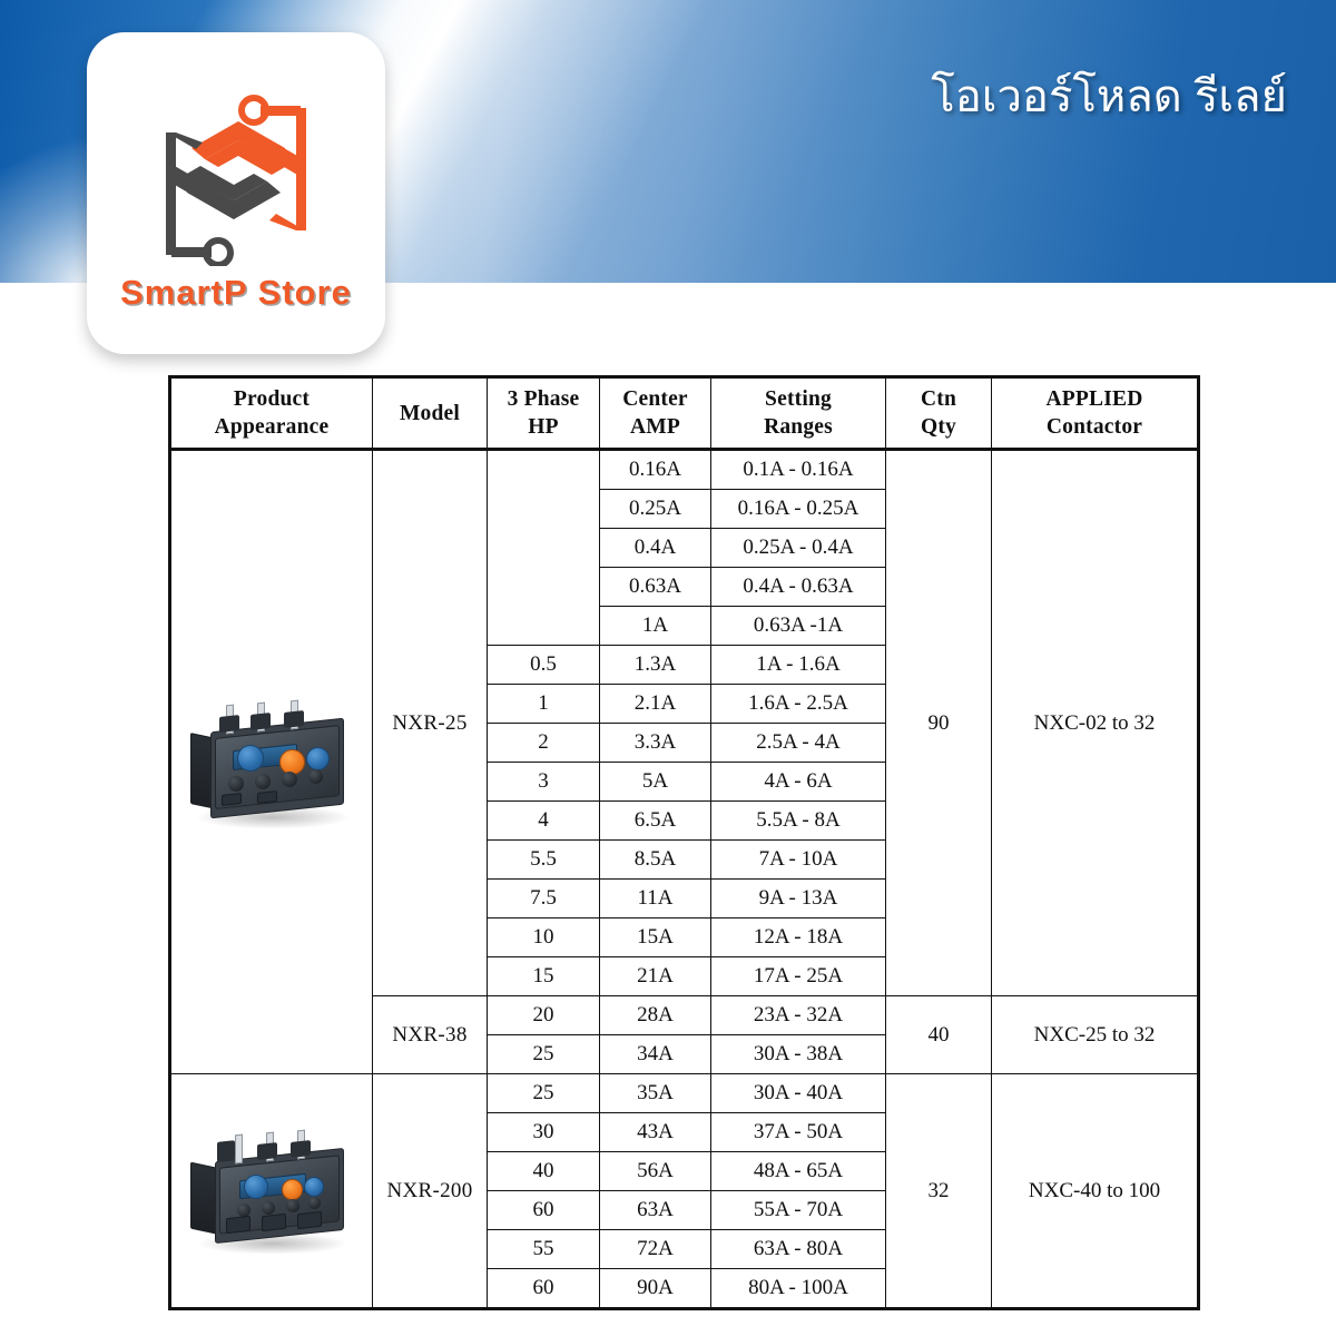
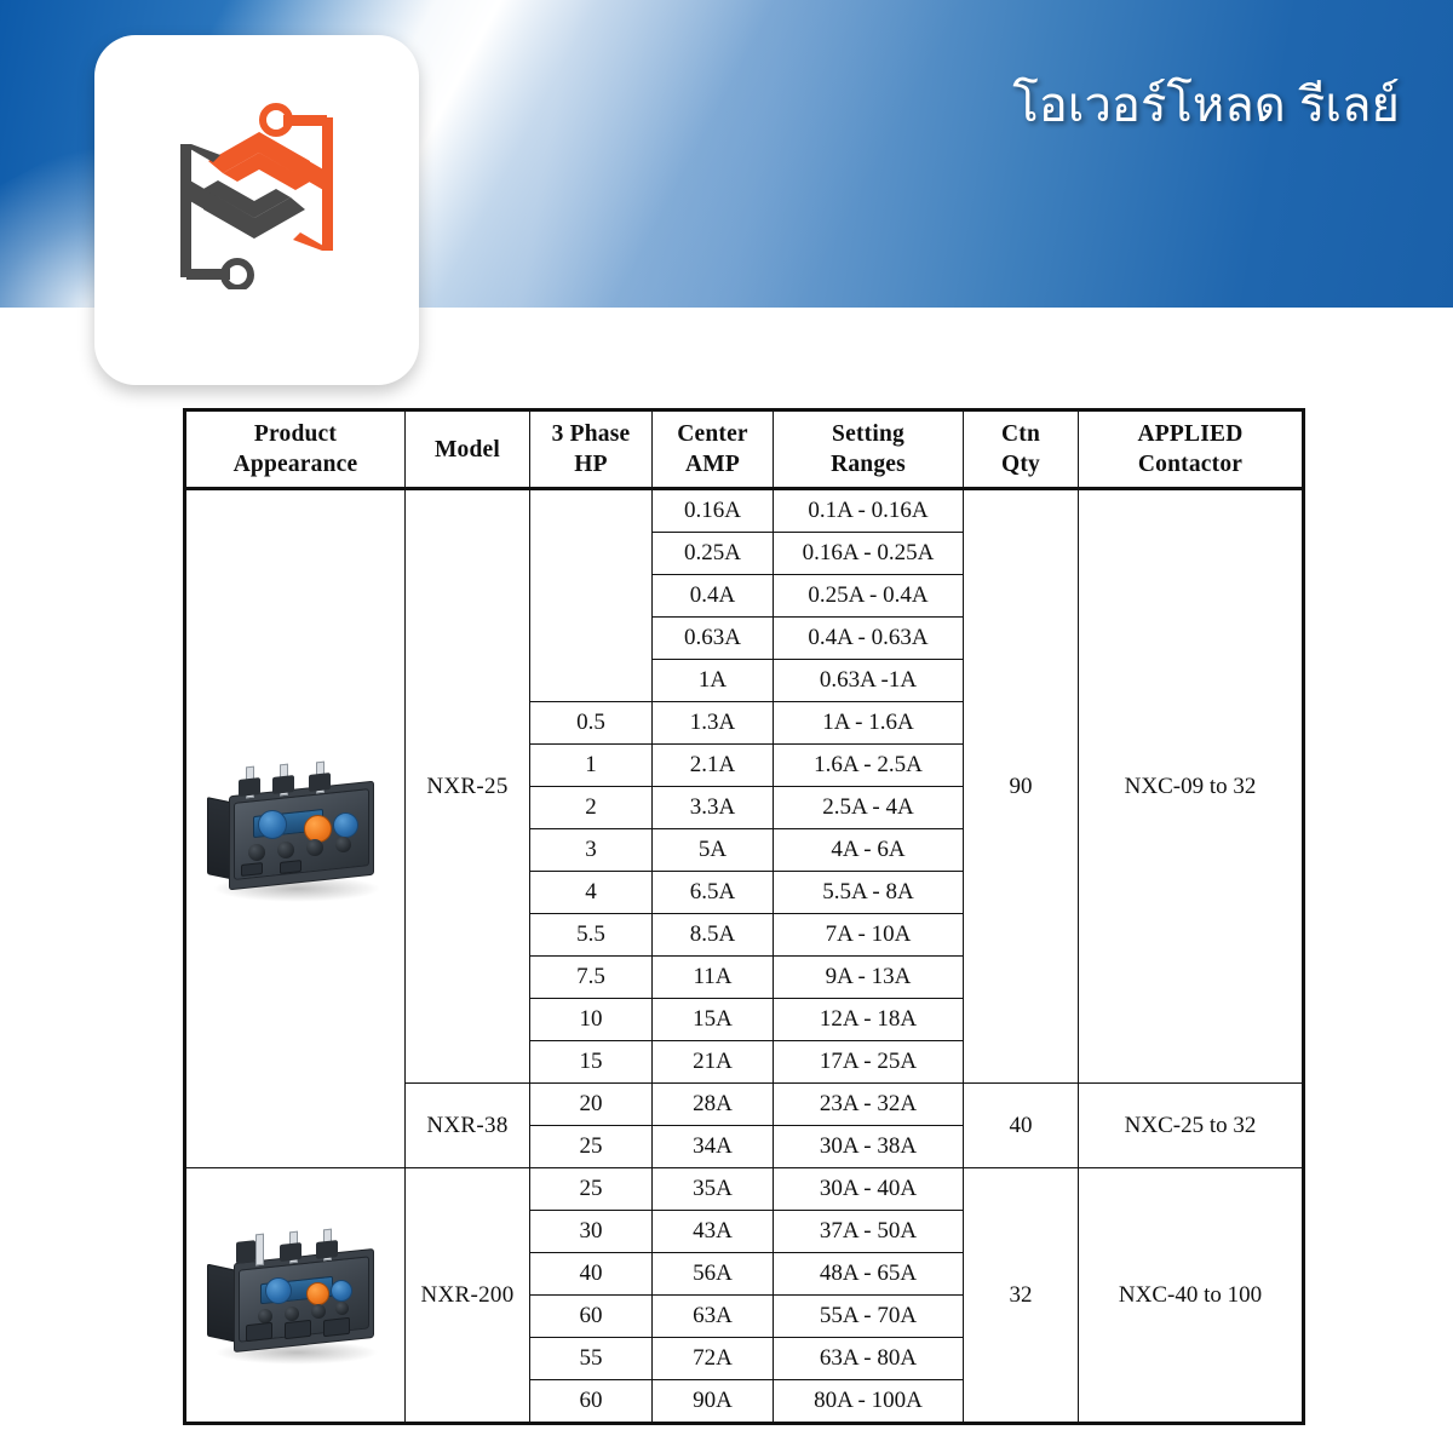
  โอเวอร์โหลด รีเลย์
- SmartP Store
  Product Appearance	Model	3 Phase HP	Center AMP	Setting Ranges	Ctn Qty	APPLIED Contactor
- 	NXR-25		0.16A	0.1A - 0.16A	90	NXC-02 to 32
+ 	NXR-25		0.16A	0.1A - 0.16A	90	NXC-09 to 32
  0.25A	0.16A - 0.25A
  0.4A	0.25A - 0.4A
  0.63A	0.4A - 0.63A
  1A	0.63A -1A
  0.5	1.3A	1A - 1.6A
  1	2.1A	1.6A - 2.5A
  2	3.3A	2.5A - 4A
  3	5A	4A - 6A
  4	6.5A	5.5A - 8A
  5.5	8.5A	7A - 10A
  7.5	11A	9A - 13A
  10	15A	12A - 18A
  15	21A	17A - 25A
  NXR-38	20	28A	23A - 32A	40	NXC-25 to 32
  25	34A	30A - 38A
  	NXR-200	25	35A	30A - 40A	32	NXC-40 to 100
  30	43A	37A - 50A
  40	56A	48A - 65A
  60	63A	55A - 70A
  55	72A	63A - 80A
  60	90A	80A - 100A
